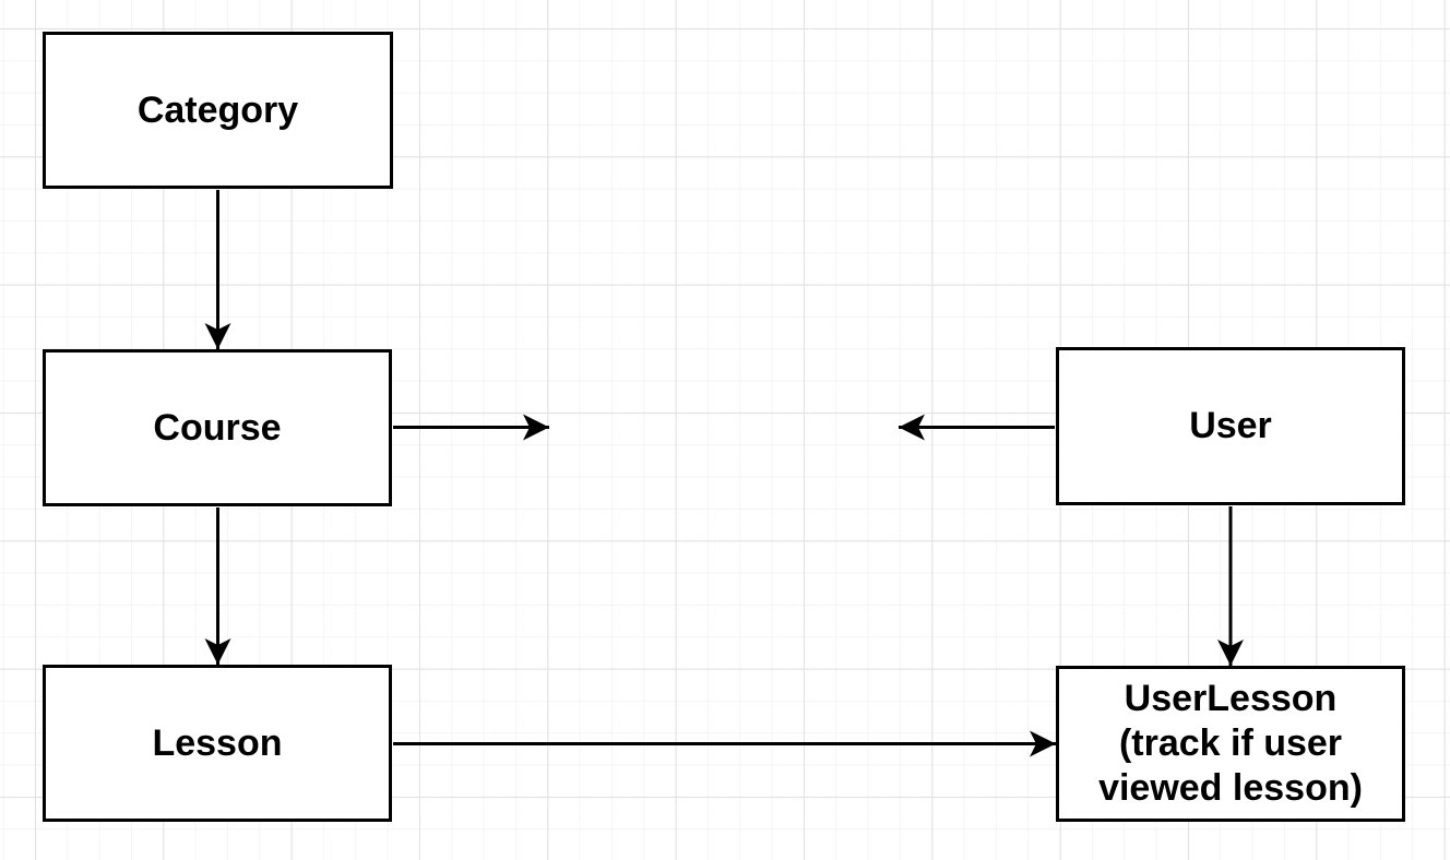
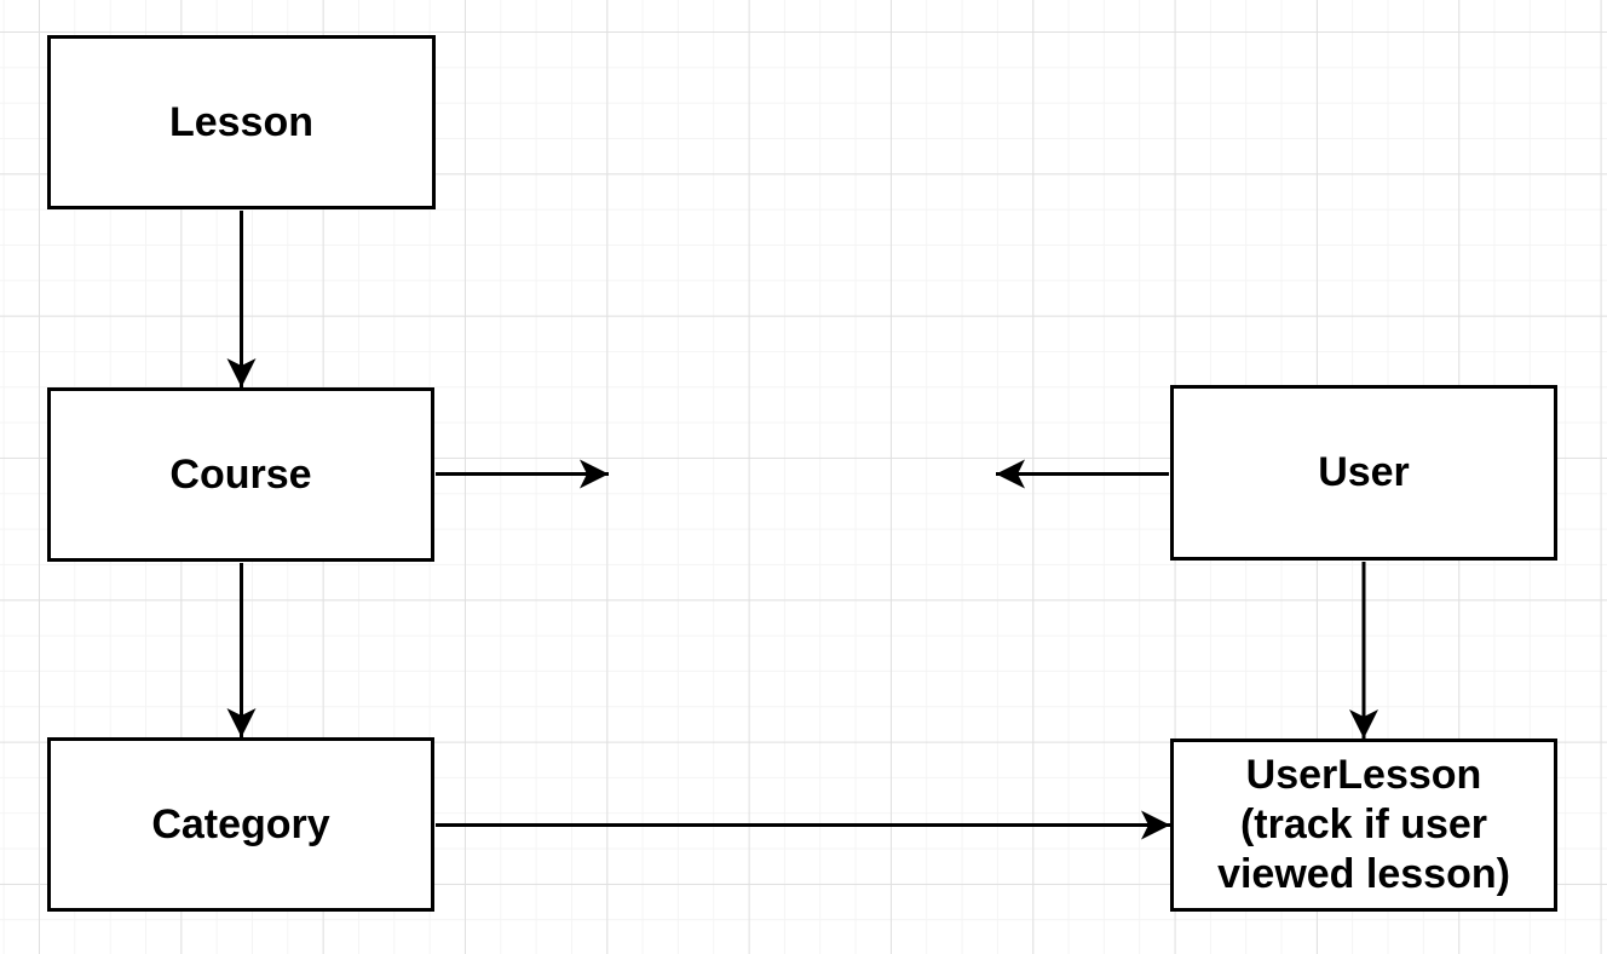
- Category
+ Lesson
  Course
  User
- Lesson
+ Category
  UserLesson
  (track if user
  viewed lesson)
